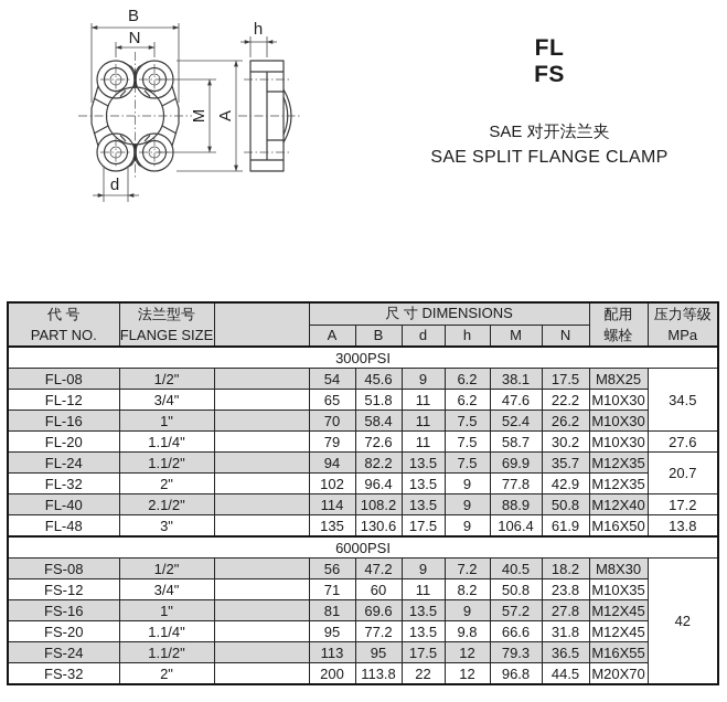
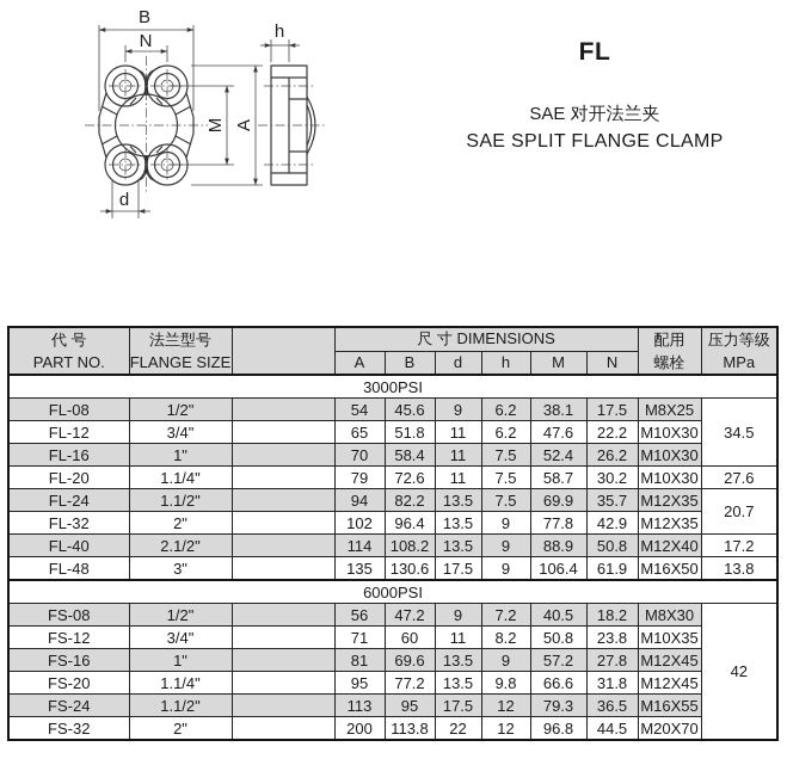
  B
  N
  d
  h
  FL
- FS
  SAE 对开法兰夹
  SAE SPLIT FLANGE CLAMP
  代 号 PART NO.	法兰型号 FLANGE SIZE		尺 寸 DIMENSIONS	配用 螺栓	压力等级 MPa
  A	B	d	h	M	N
  3000PSI
  FL-08	1/2"		54	45.6	9	6.2	38.1	17.5	M8X25	34.5
  FL-12	3/4"		65	51.8	11	6.2	47.6	22.2	M10X30
  FL-16	1"		70	58.4	11	7.5	52.4	26.2	M10X30
  FL-20	1.1/4"		79	72.6	11	7.5	58.7	30.2	M10X30	27.6
  FL-24	1.1/2"		94	82.2	13.5	7.5	69.9	35.7	M12X35	20.7
  FL-32	2"		102	96.4	13.5	9	77.8	42.9	M12X35
  FL-40	2.1/2"		114	108.2	13.5	9	88.9	50.8	M12X40	17.2
  FL-48	3"		135	130.6	17.5	9	106.4	61.9	M16X50	13.8
  6000PSI
  FS-08	1/2"		56	47.2	9	7.2	40.5	18.2	M8X30	42
  FS-12	3/4"		71	60	11	8.2	50.8	23.8	M10X35
  FS-16	1"		81	69.6	13.5	9	57.2	27.8	M12X45
  FS-20	1.1/4"		95	77.2	13.5	9.8	66.6	31.8	M12X45
  FS-24	1.1/2"		113	95	17.5	12	79.3	36.5	M16X55
  FS-32	2"		200	113.8	22	12	96.8	44.5	M20X70
